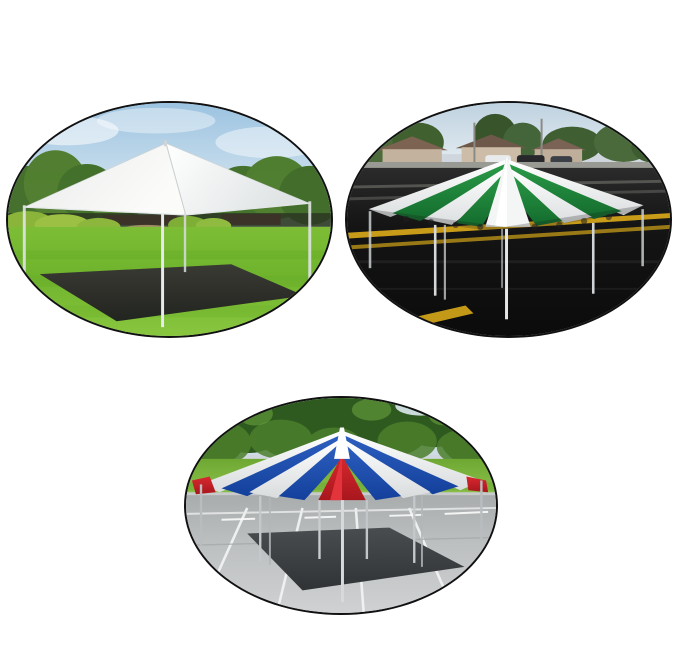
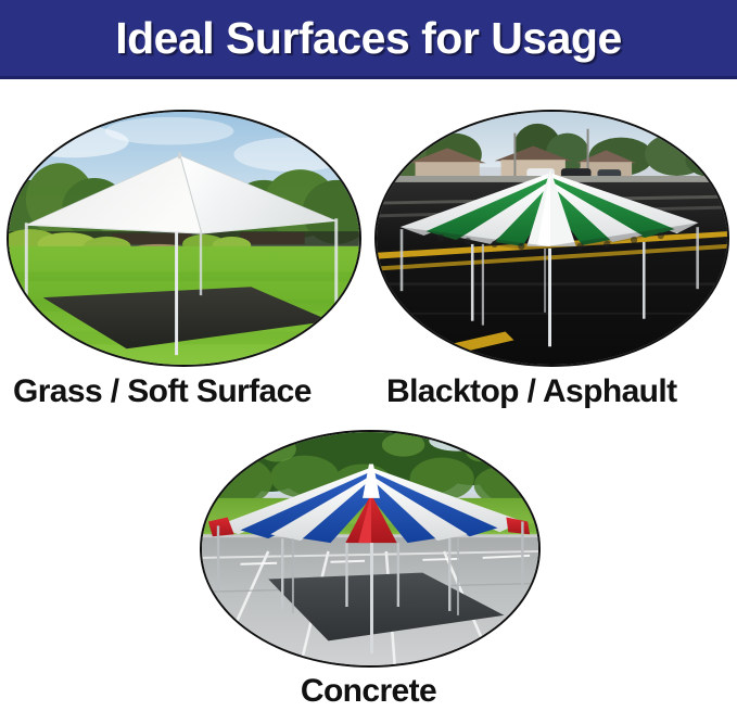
+ Ideal Surfaces for Usage
+ Grass / Soft Surface
+ Blacktop / Asphault
+ Concrete
